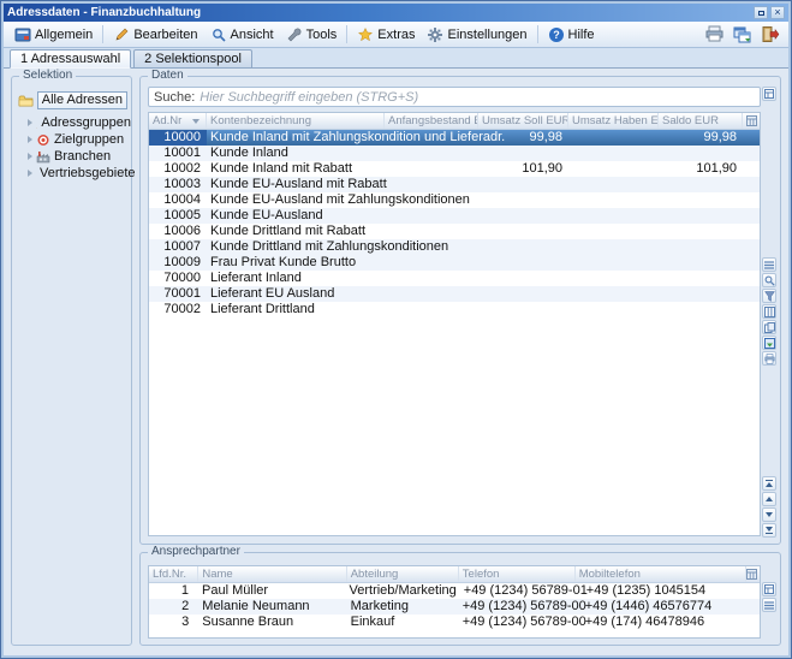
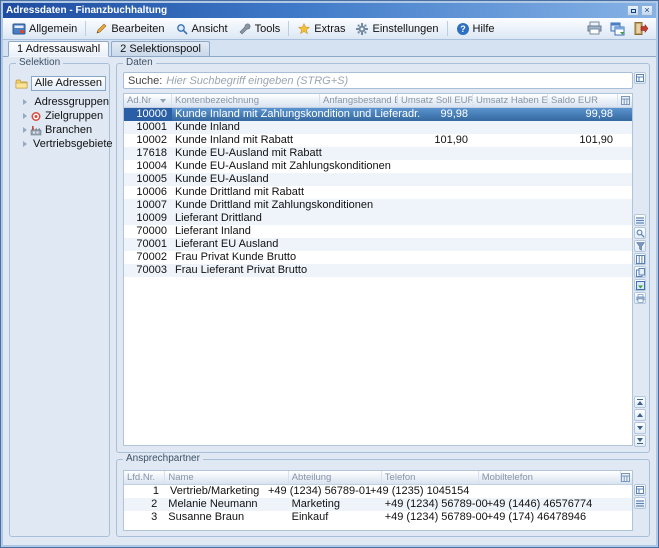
  Adressdaten - Finanzbuchhaltung
  ×
  Allgemein
  Bearbeiten
  Ansicht
  Tools
  Extras
  Einstellungen
  ?
  Hilfe
  1 Adressauswahl
  2 Selektionspool
  Selektion
  Alle Adressen
  Adressgruppen
  Zielgruppen
  Branchen
  Vertriebsgebiete
  Daten
  Suche:
  Hier Suchbegriff eingeben (STRG+S)
  Ad.Nr
  Kontenbezeichnung
  Anfangsbestand E
  Umsatz Soll EUR
  Umsatz Haben E
  Saldo EUR
  10000
  99,98
  99,98
  10001
  Kunde Inland
  10002
  Kunde Inland mit Rabatt
  101,90
  101,90
- 10003
+ 17618
  Kunde EU-Ausland mit Rabatt
  10004
  10005
  Kunde EU-Ausland
  10006
  Kunde Drittland mit Rabatt
  10007
  Kunde Drittland mit Zahlungsk
  10009
- Frau Privat Kunde Brutto
+ Lieferant Drittland
  70000
  Lieferant Inland
  70001
  Lieferant EU Ausland
  70002
- Lieferant Drittland
+ Frau Privat Kunde Brutto
+ 70003
+ Frau Lieferant Privat Brutto
  Ansprechpartner
  Lfd.Nr.
  Name
  Abteilung
  Telefon
  Mobiltelefon
  1
- Paul Müller
  Vertrieb/Marketing
  +49 (1234) 56789-01
  +49 (1235) 1045154
  2
  Melanie Neumann
  Marketing
  +49 (1234) 56789-00
  +49 (1446) 46576774
  3
  Susanne Braun
  Einkauf
  +49 (1234) 56789-00
  +49 (174) 46478946
